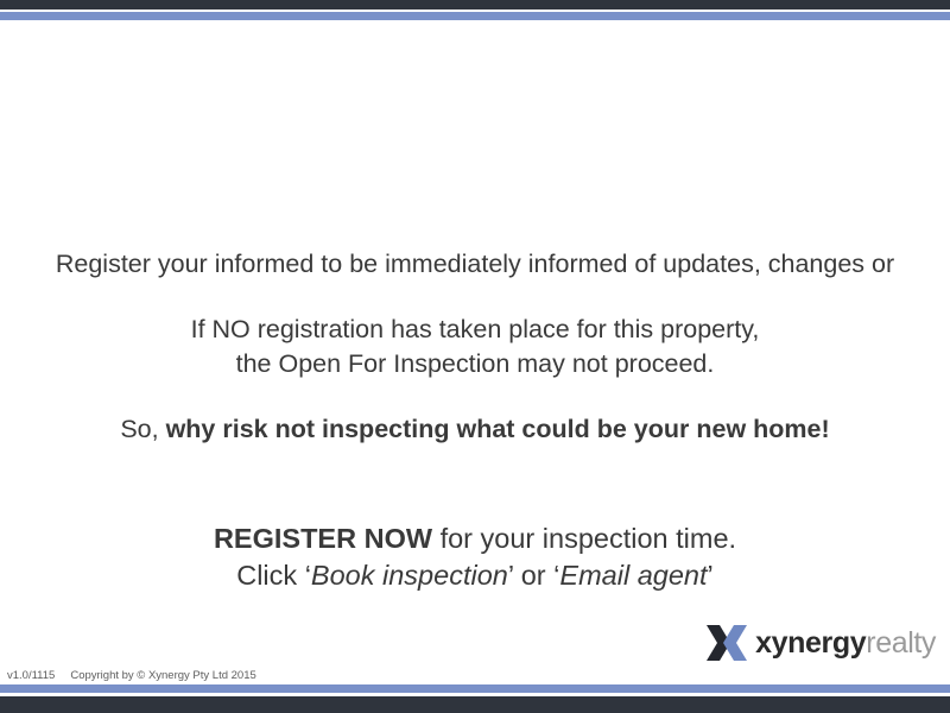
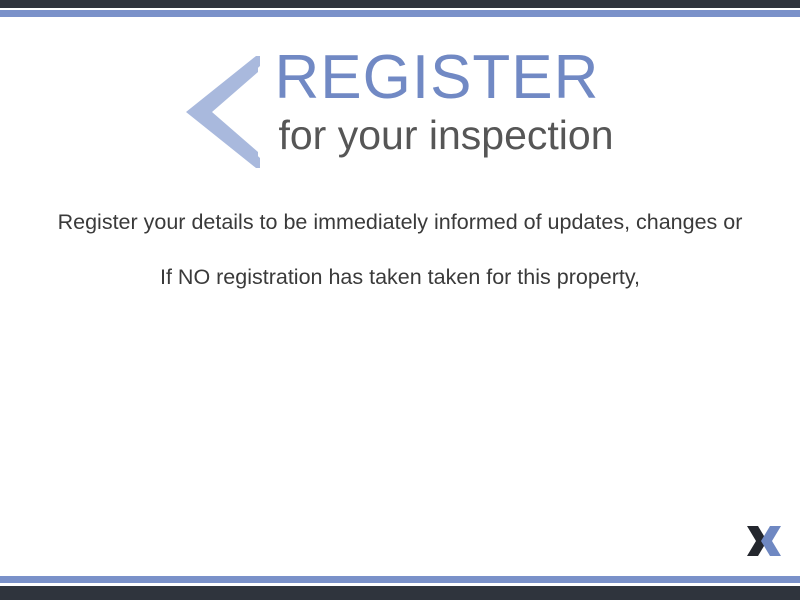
+ REGISTER
+ for your inspection
- Register your informed to be immediately informed of updates, changes or
+ Register your details to be immediately informed of updates, changes or
- If NO registration has taken place for this property,
+ If NO registration has taken taken for this property,
- the Open For Inspection may not proceed.
- So, why risk not inspecting what could be your new home!
- REGISTER NOW for your inspection time.
- Click ‘Book inspection’ or ‘Email agent’
- xynergyrealty
- v1.0/1115
- Copyright by © Xynergy Pty Ltd 2015
